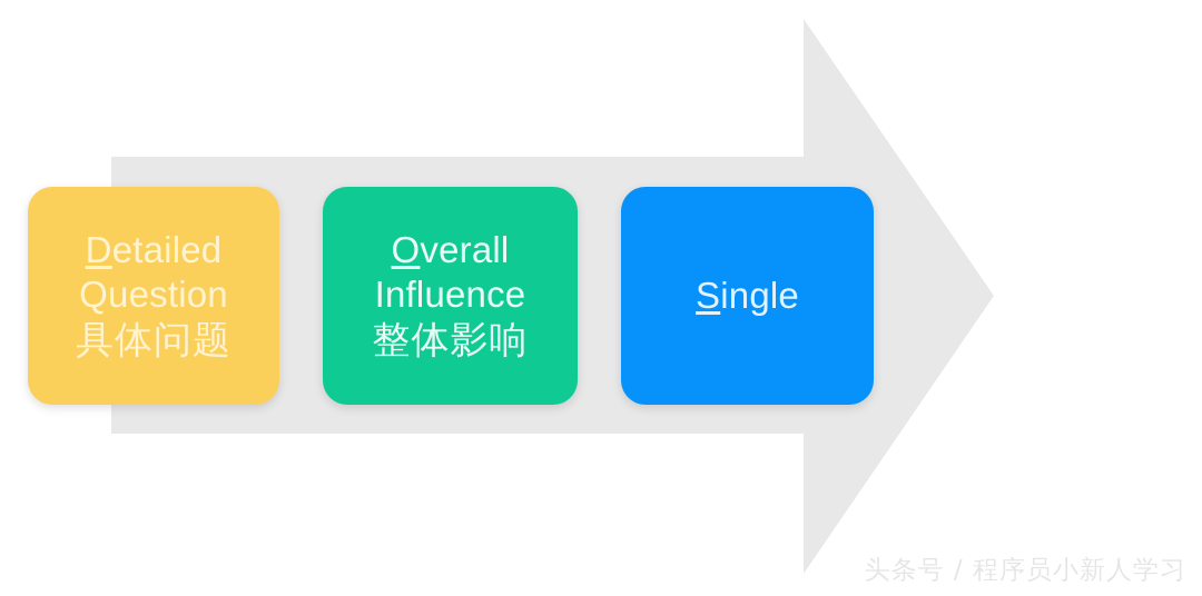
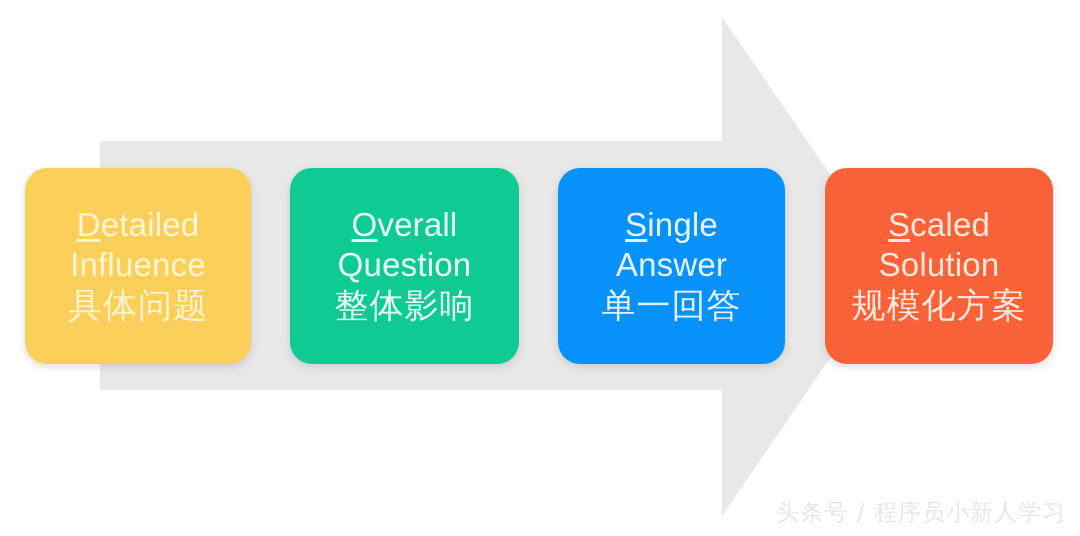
  Detailed
- Question
+ Influence
  具体问题
  Overall
- Influence
+ Question
  整体影响
  Single
+ Answer
+ 单一回答
+ Scaled
+ Solution
+ 规模化方案
  头条号 / 程序员小新人学习
